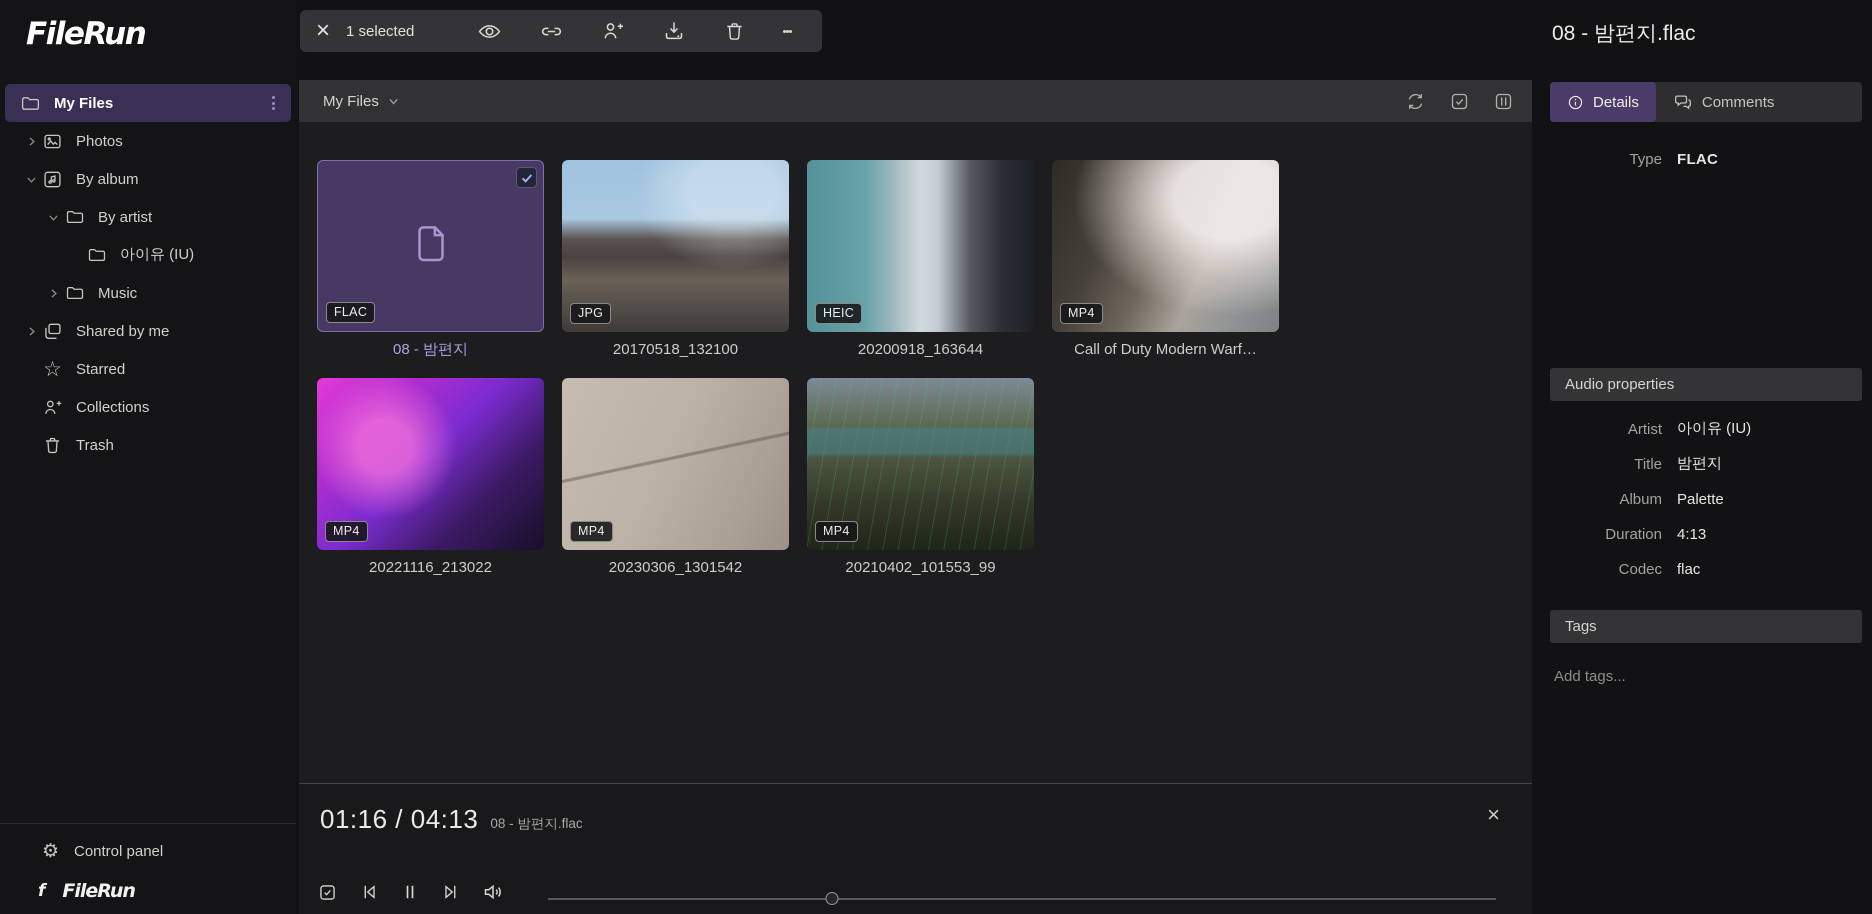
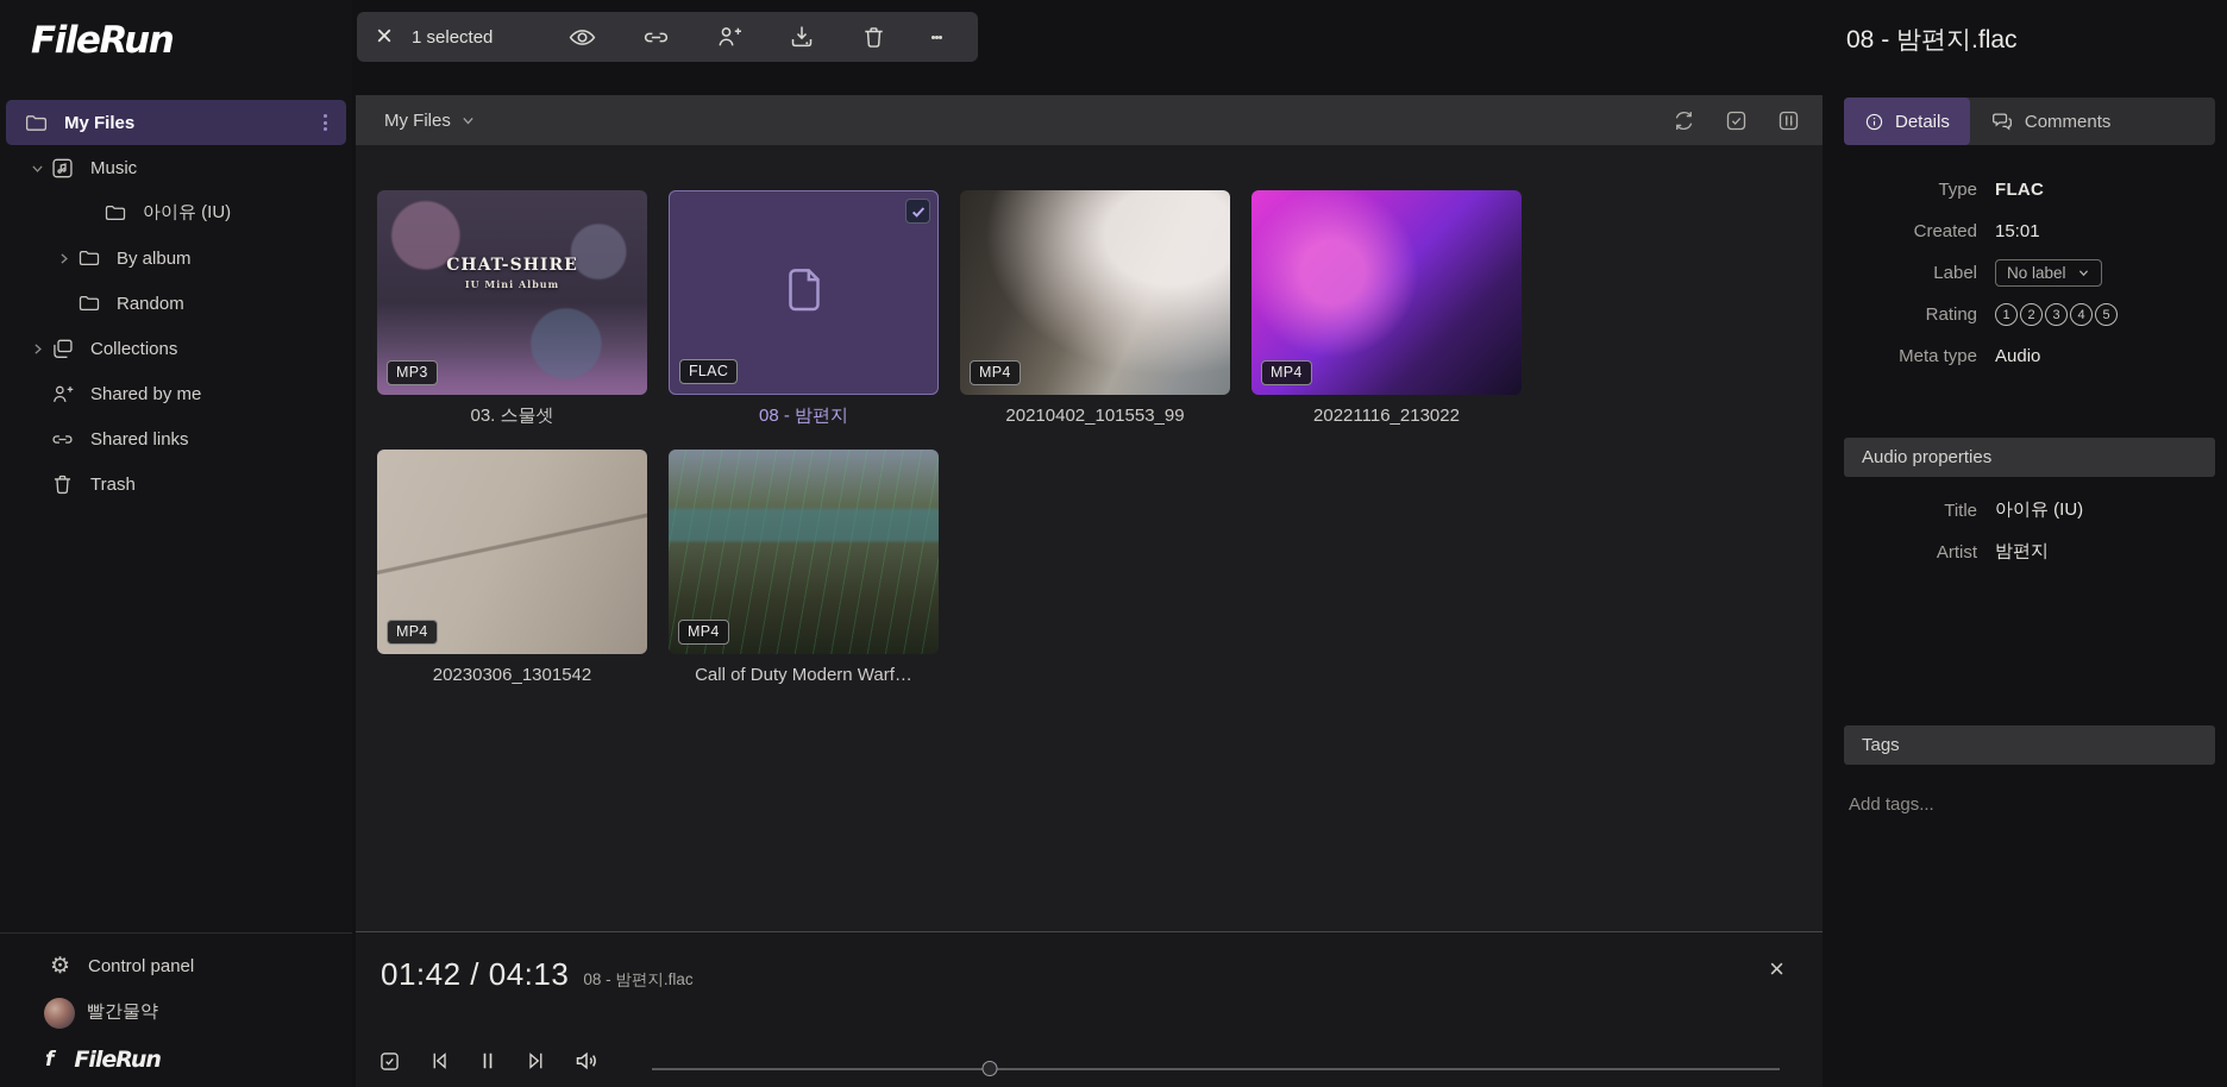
  FileRun
  My Files
- Photos
- By album
+ Music
- By artist
  아이유 (IU)
- Music
+ By album
+ Random
- Shared by me
+ Collections
- ☆
- Starred
- Collections
+ Shared by me
+ Shared links
  Trash
  ⚙
  Control panel
+ 빨간물약
  f
  FileRun
  ×
  1 selected
  My Files
+ CHAT-SHIRE
+ IU Mini Album
+ MP3
+ 03. 스물셋
  FLAC
  08 - 밤편지
- JPG
- 20170518_132100
- HEIC
- 20200918_163644
  MP4
- Call of Duty Modern Warf…
+ 20210402_101553_99
  MP4
  20221116_213022
  MP4
  20230306_1301542
  MP4
- 20210402_101553_99
+ Call of Duty Modern Warf…
- 01:16 / 04:13
+ 01:42 / 04:13
  08 - 밤편지.flac
  ×
  08 - 밤편지.flac
  Details
  Comments
  Type
  FLAC
+ Created
+ 15:01
+ Label
+ No label
+ Rating
+ 1
+ 2
+ 3
+ 4
+ 5
+ Meta type
+ Audio
  Audio properties
- Artist
+ Title
  아이유 (IU)
- Title
+ Artist
  밤편지
- Album
- Palette
- Duration
- 4:13
- Codec
- flac
  Tags
  Add tags...
